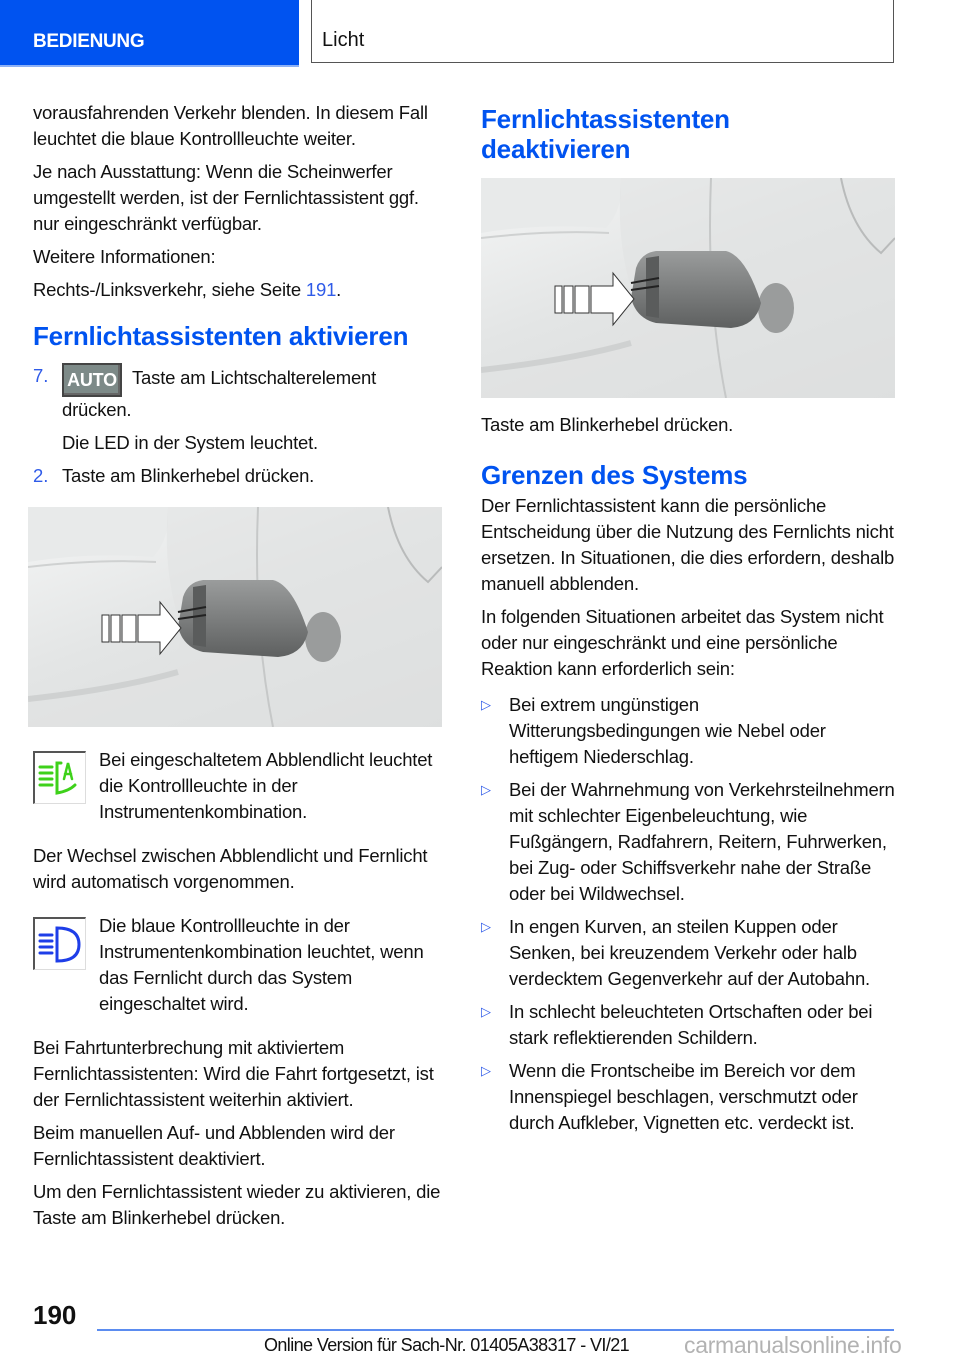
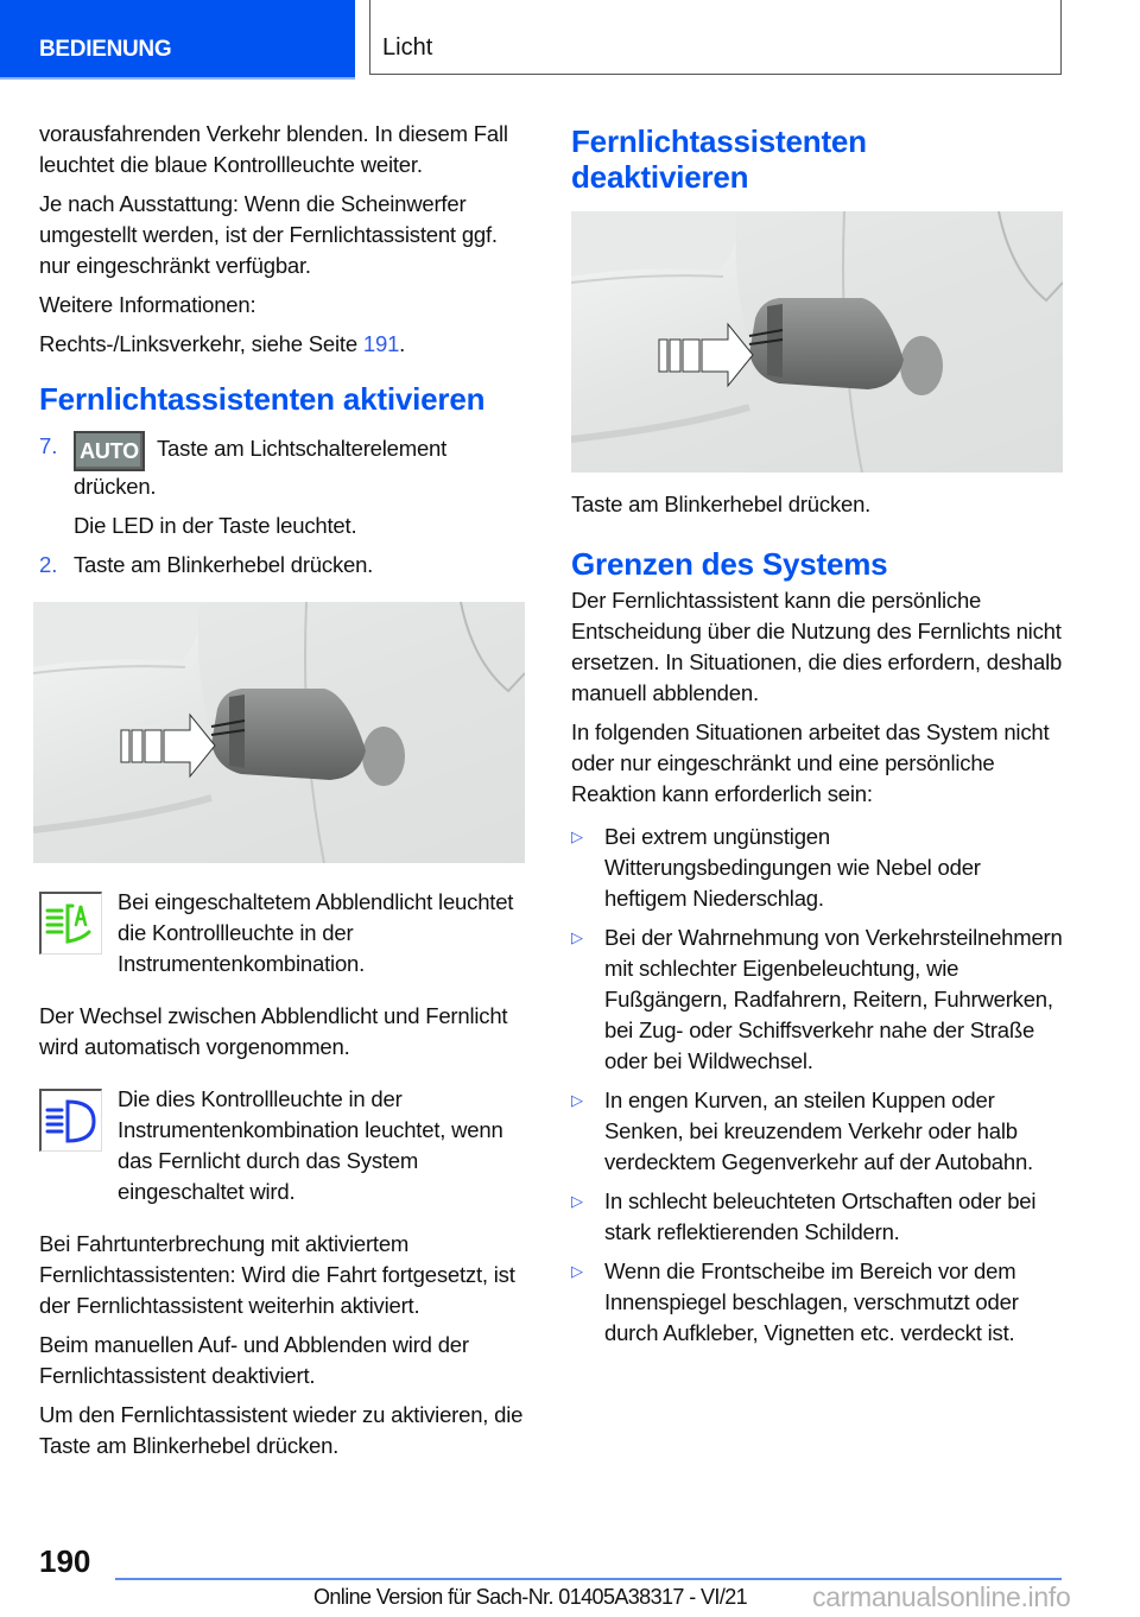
  BEDIENUNG
  Licht
  vorausfahrenden Verkehr blenden. In diesem Fall leuchtet die blaue Kontrollleuchte weiter.
  Je nach Ausstattung: Wenn die Scheinwerfer umgestellt werden, ist der Fernlichtassistent ggf. nur eingeschränkt verfügbar.
  Weitere Informationen:
  Rechts-/Linksverkehr, siehe Seite 191.
  Fernlichtassistenten aktivieren
  7.
  AUTO Taste am Lichtschalterelement drücken.
- Die LED in der System leuchtet.
+ Die LED in der Taste leuchtet.
  2.
  Taste am Blinkerhebel drücken.
  Bei eingeschaltetem Abblendlicht leuchtet die Kontrollleuchte in der Instrumentenkombination.
  Der Wechsel zwischen Abblendlicht und Fernlicht wird automatisch vorgenommen.
- Die blaue Kontrollleuchte in der Instrumentenkombination leuchtet, wenn das Fernlicht durch das System eingeschaltet wird.
+ Die dies Kontrollleuchte in der Instrumentenkombination leuchtet, wenn das Fernlicht durch das System eingeschaltet wird.
  Bei Fahrtunterbrechung mit aktiviertem Fernlichtassistenten: Wird die Fahrt fortgesetzt, ist der Fernlichtassistent weiterhin aktiviert.
  Beim manuellen Auf- und Abblenden wird der Fernlichtassistent deaktiviert.
  Um den Fernlichtassistent wieder zu aktivieren, die Taste am Blinkerhebel drücken.
  Fernlichtassistenten deaktivieren
  Taste am Blinkerhebel drücken.
  Grenzen des Systems
  Der Fernlichtassistent kann die persönliche Entscheidung über die Nutzung des Fernlichts nicht ersetzen. In Situationen, die dies erfordern, deshalb manuell abblenden.
  In folgenden Situationen arbeitet das System nicht oder nur eingeschränkt und eine persönliche Reaktion kann erforderlich sein:
  ▷
  Bei extrem ungünstigen Witterungsbedingungen wie Nebel oder heftigem Niederschlag.
  ▷
  Bei der Wahrnehmung von Verkehrsteilnehmern mit schlechter Eigenbeleuchtung, wie Fußgängern, Radfahrern, Reitern, Fuhrwerken, bei Zug- oder Schiffsverkehr nahe der Straße oder bei Wildwechsel.
  ▷
  In engen Kurven, an steilen Kuppen oder Senken, bei kreuzendem Verkehr oder halb verdecktem Gegenverkehr auf der Autobahn.
  ▷
  In schlecht beleuchteten Ortschaften oder bei stark reflektierenden Schildern.
  ▷
  Wenn die Frontscheibe im Bereich vor dem Innenspiegel beschlagen, verschmutzt oder durch Aufkleber, Vignetten etc. verdeckt ist.
  190
  Online Version für Sach-Nr. 01405A38317 - VI/21
  carmanualsonline.info
